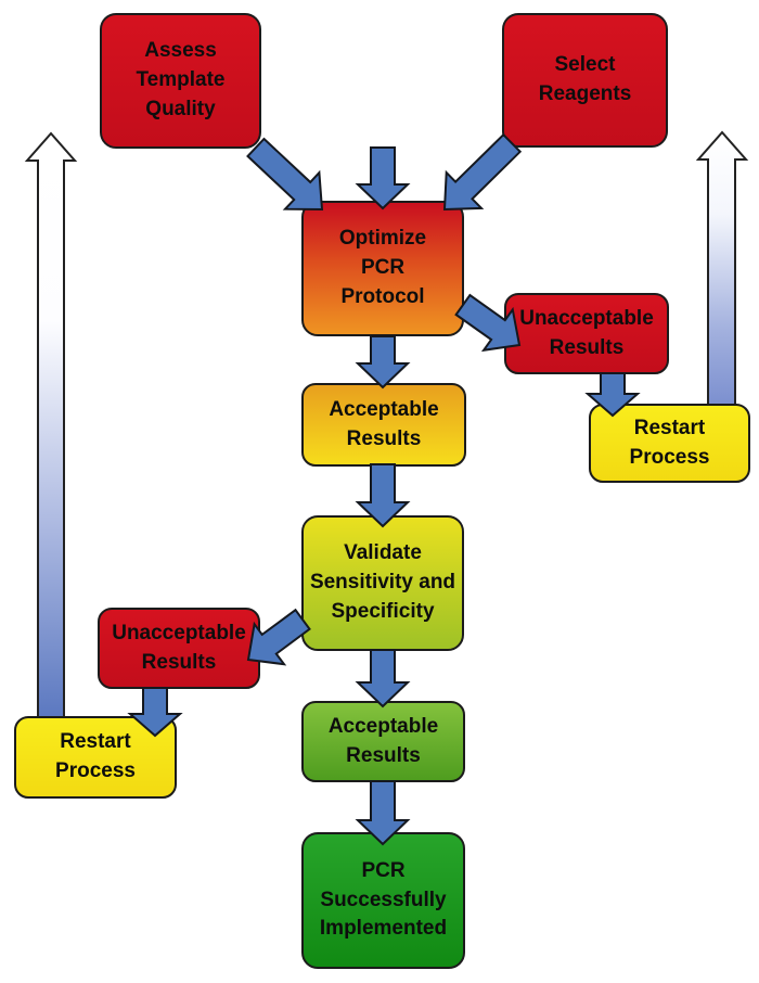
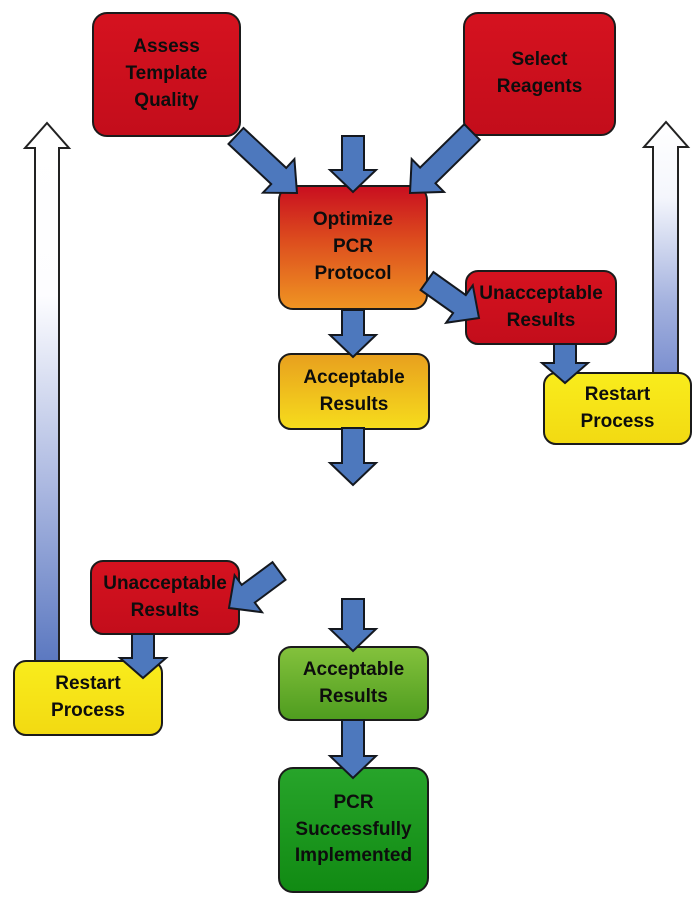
  Assess
  Template
  Quality
  Select
  Reagents
  Optimize
  PCR
  Protocol
  Unacceptable
  Results
  Restart
  Process
  Acceptable
  Results
- Validate
- Sensitivity and
- Specificity
  Unacceptable
  Results
  Restart
  Process
  Acceptable
  Results
  PCR
  Successfully
  Implemented
